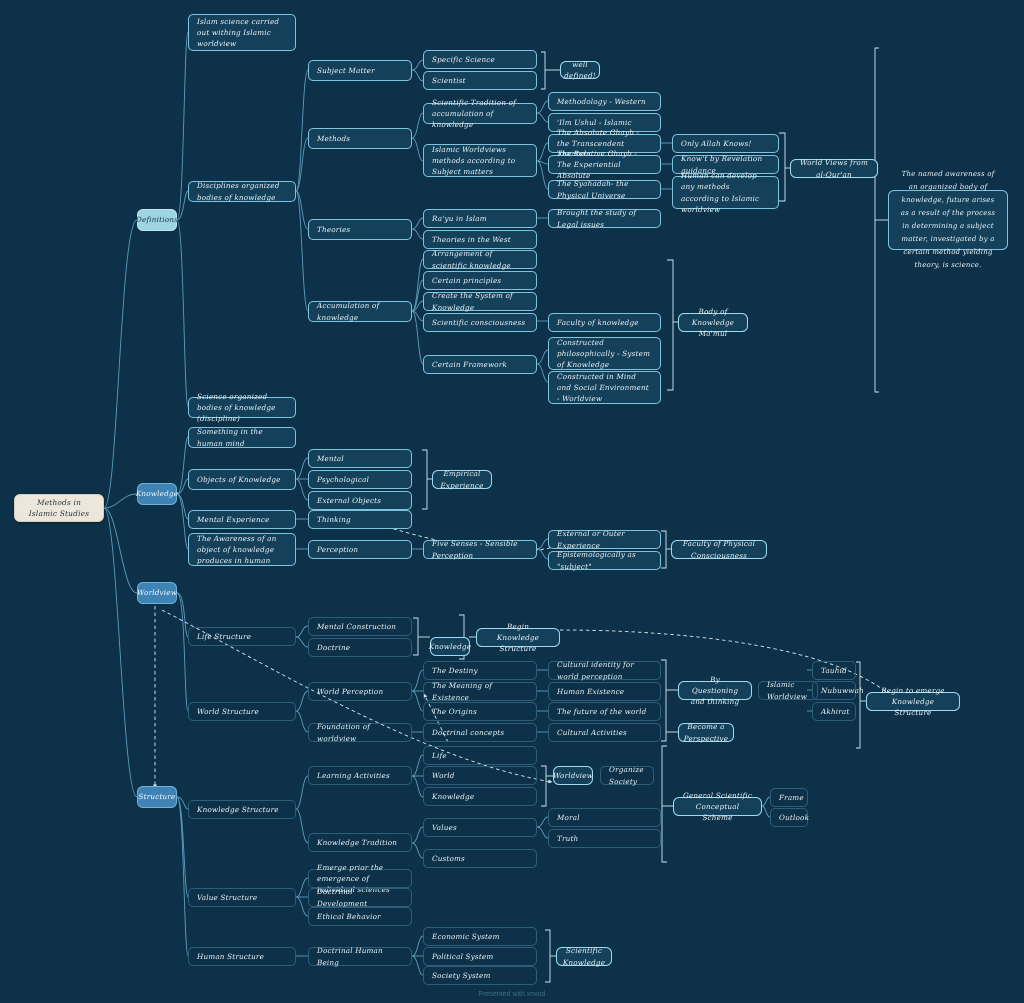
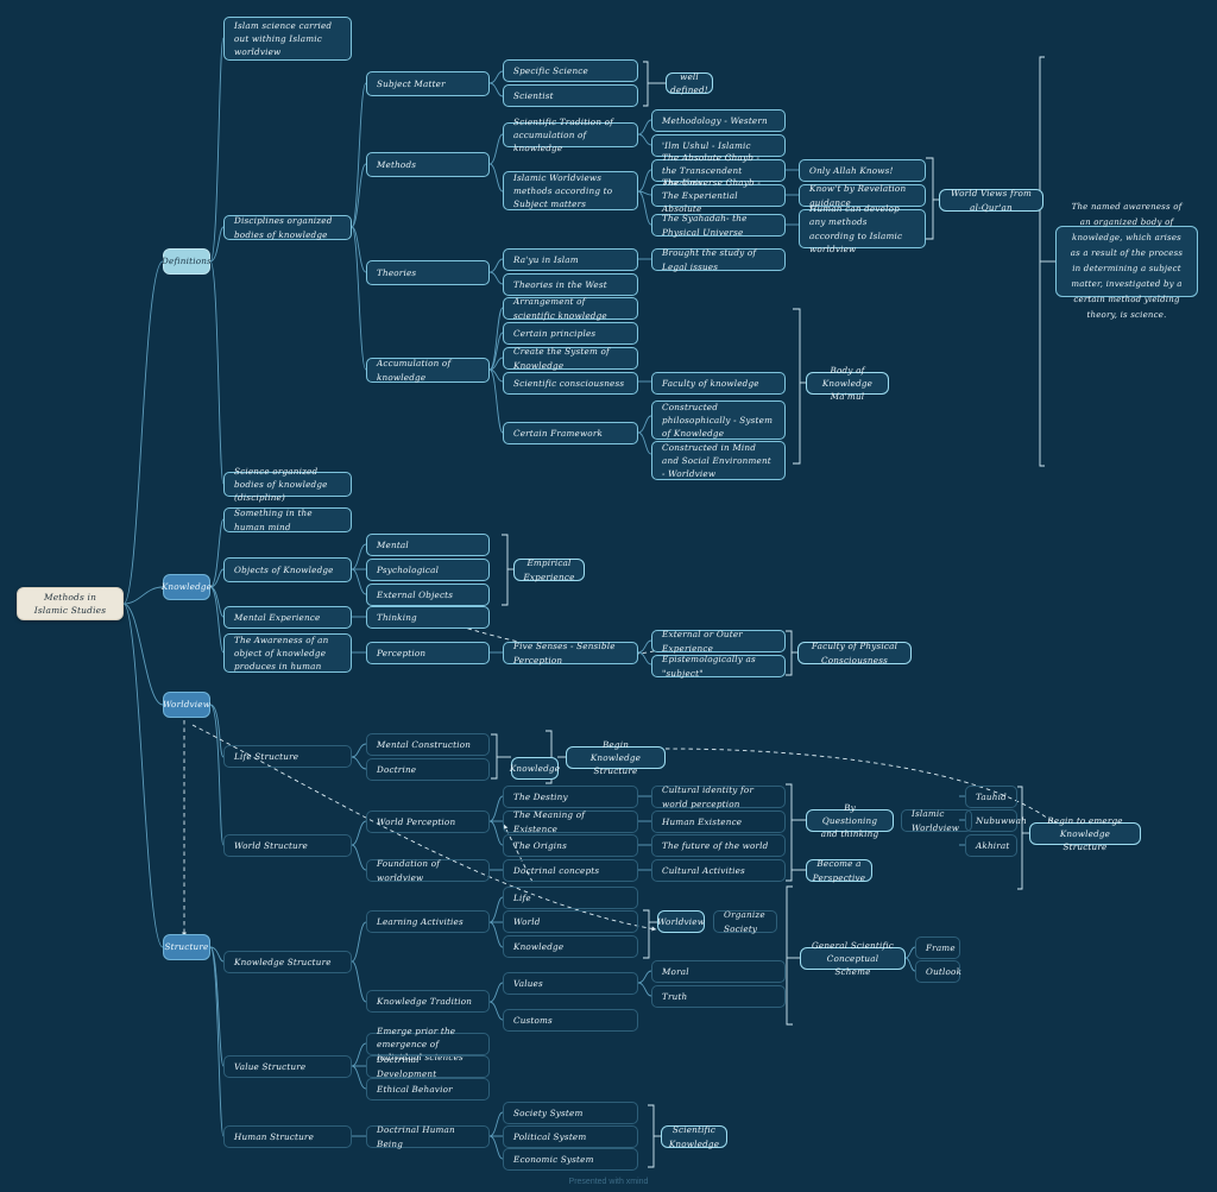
  Methods in Islamic Studies
  Definitions
  Knowledge
  Worldview
  Structure
  Islam science carried out withing Islamic worldview
  Disciplines organized bodies of knowledge
  Science organized bodies of knowledge (discipline)
  Subject Matter
  Specific Science
  Scientist
  well defined!
  Methods
  Scientific Tradition of accumulation of knowledge
  Methodology - Western
  'Ilm Ushul - Islamic
  Islamic Worldviews methods according to Subject matters
  The Absolute Ghayb - the Transcendent
- The Relative Ghayb - The Experiential Absolute
+ The Universe Ghayb - The Experiential Absolute
  The Syahadah- the Physical Universe
  Only Allah Knows!
  Know't by Revelation guidance
  Human can develop any methods according to Islamic worldview
  World Views from al-Qur'an
  Theories
  Ra'yu in Islam
  Theories in the West
  Brought the study of Legal issues
  Accumulation of knowledge
  Arrangement of scientific knowledge
  Certain principles
  Create the System of Knowledge
  Scientific consciousness
  Faculty of knowledge
  Certain Framework
  Constructed philosophically - System of Knowledge
  Constructed in Mind and Social Environment - Worldview
  Body of Knowledge Ma'mul
- The named awareness of an organized body of knowledge, future arises as a result of the process in determining a subject matter, investigated by a certain method yielding theory, is science.
+ The named awareness of an organized body of knowledge, which arises as a result of the process in determining a subject matter, investigated by a certain method yielding theory, is science.
  Something in the human mind
  Objects of Knowledge
  Mental
  Psychological
  External Objects
  Empirical Experience
  Mental Experience
  Thinking
  The Awareness of an object of knowledge produces in human
  Perception
  Five Senses - Sensible Perception
  External or Outer Experience
  Epistemologically as "subject"
  Faculty of Physical Consciousness
  Life Structure
  Mental Construction
  Doctrine
  Knowledge
  Begin Knowledge Structure
  World Structure
  World Perception
  Foundation of worldview
  The Destiny
  The Meaning of Existence
  The Origins
  Doctrinal concepts
  Cultural identity for world perception
  Human Existence
  The future of the world
  Cultural Activities
  By Questioning and thinking
  Become a Perspective
  Islamic Worldview
  Tauhid
  Nubuwwah
  Akhirat
  Begin to emerge Knowledge Structure
  Learning Activities
  Life
  World
  Knowledge
  Worldview
  Organize Society
  Knowledge Tradition
  Values
  Customs
  Moral
  Truth
  General Scientific Conceptual Scheme
  Frame
  Outlook
  Knowledge Structure
  Value Structure
  Emerge prior the emergence of individual sciences
  Doctrinal Development
  Ethical Behavior
  Human Structure
  Doctrinal Human Being
- Economic System
+ Society System
  Political System
- Society System
+ Economic System
  Scientific Knowledge
